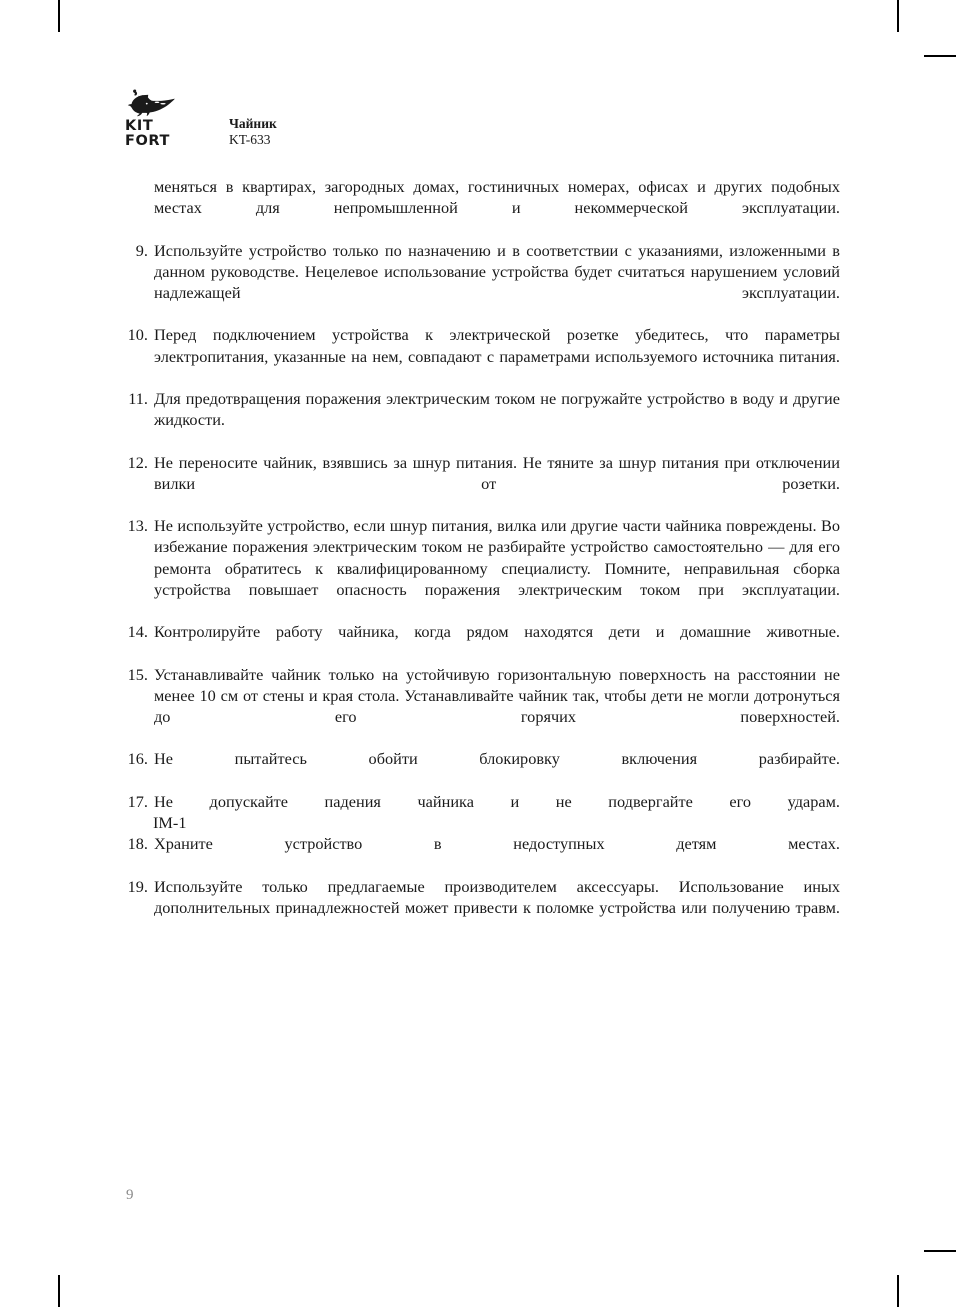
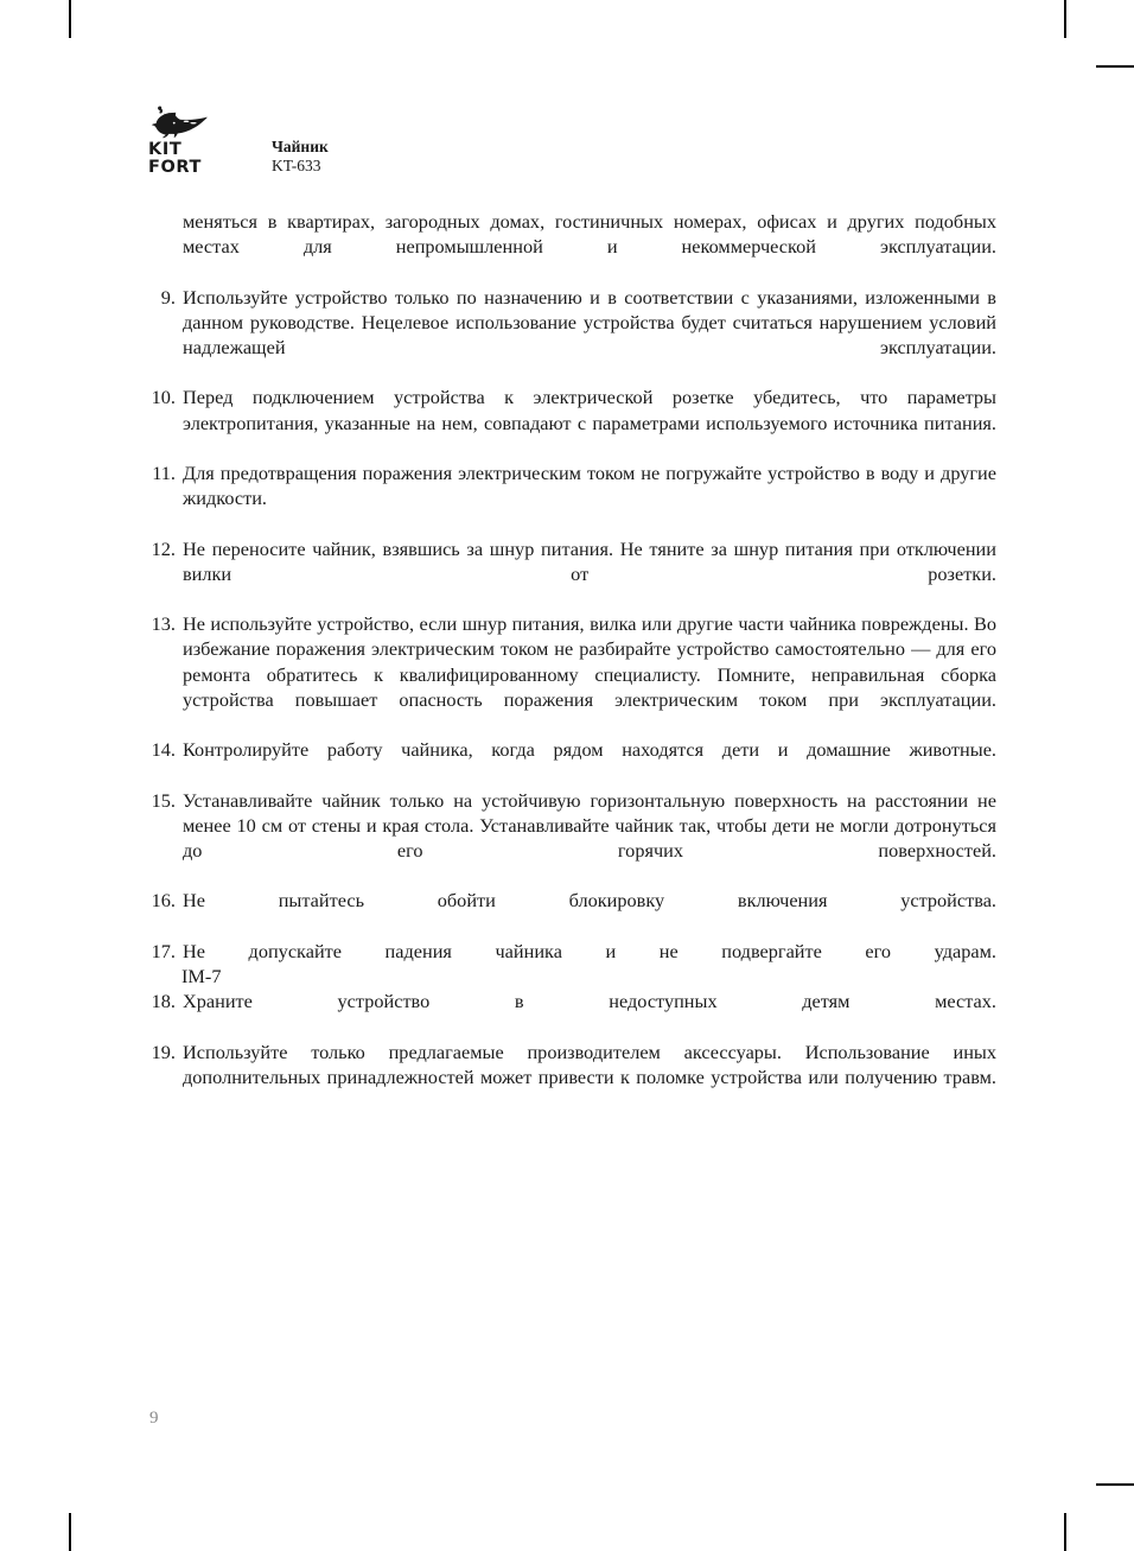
  KIT
  FORT
  Чайник
  KT-633
  меняться в квартирах, загородных домах, гостиничных номерах, офисах и других подобных местах для непромышленной и некоммерческой эксплуатации.
  9.
  Используйте устройство только по назначению и в соответствии с указаниями, изложенными в данном руководстве. Нецелевое использование устройства будет считаться нарушением условий надлежащей эксплуатации.
  10.
  Перед подключением устройства к электрической розетке убедитесь, что параметры электропитания, указанные на нем, совпадают с параметрами используемого источника питания.
  11.
  Для предотвращения поражения электрическим током не погружайте устройство в воду и другие жидкости.
  12.
  Не переносите чайник, взявшись за шнур питания. Не тяните за шнур питания при отключении вилки от розетки.
  13.
  Не используйте устройство, если шнур питания, вилка или другие части чайника повреждены. Во избежание поражения электрическим током не разбирайте устройство самостоятельно — для его ремонта обратитесь к квалифицированному специалисту. Помните, неправильная сборка устройства повышает опасность поражения электрическим током при эксплуатации.
  14.
  Контролируйте работу чайника, когда рядом находятся дети и домашние животные.
  15.
  Устанавливайте чайник только на устойчивую горизонтальную поверхность на расстоянии не менее 10 см от стены и края стола. Устанавливайте чайник так, чтобы дети не могли дотронуться до его горячих поверхностей.
  16.
- Не пытайтесь обойти блокировку включения разбирайте.
+ Не пытайтесь обойти блокировку включения устройства.
  17.
  Не допускайте падения чайника и не подвергайте его ударам.
  18.
  Храните устройство в недоступных детям местах.
  19.
  Используйте только предлагаемые производителем аксессуары. Использование иных дополнительных принадлежностей может привести к поломке устройства или получению травм.
- IM-1
+ IM-7
  9
